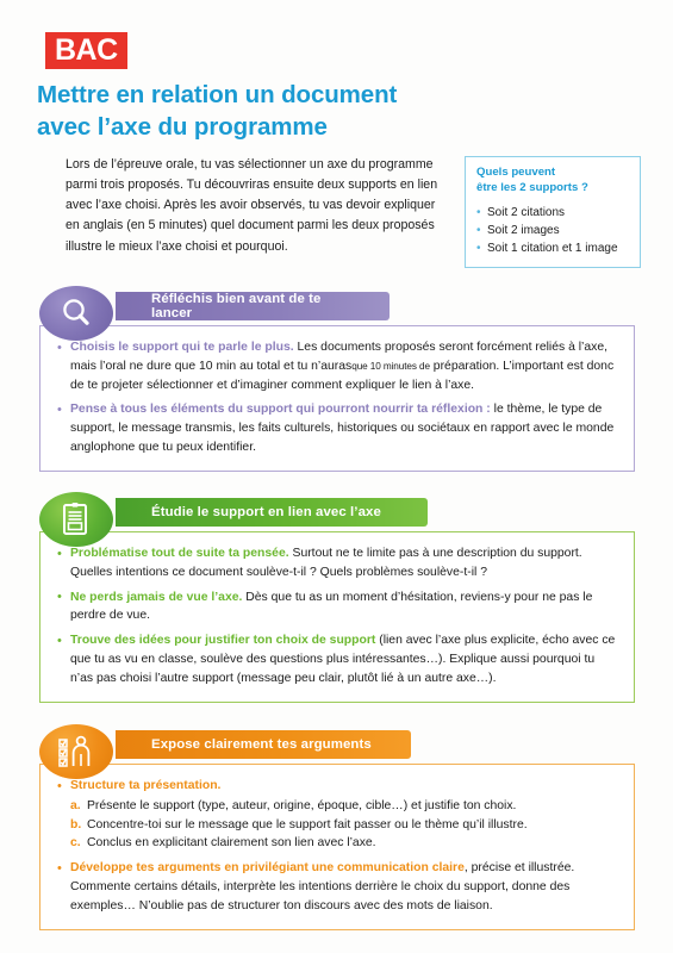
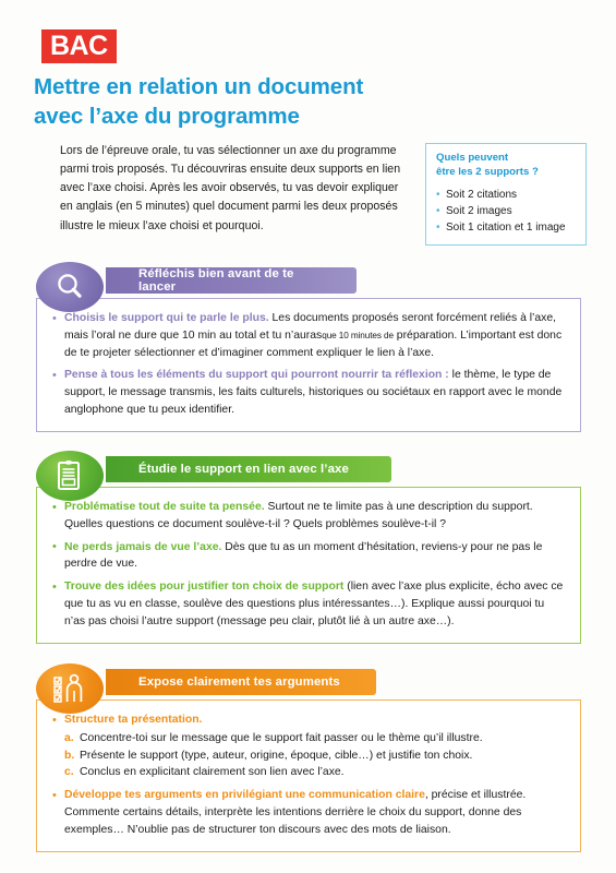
  BAC
  Mettre en relation un document
  avec l’axe du programme
  Lors de l’épreuve orale, tu vas sélectionner un axe du programme parmi trois proposés. Tu découvriras ensuite deux supports en lien avec l’axe choisi. Après les avoir observés, tu vas devoir expliquer en anglais (en 5 minutes) quel document parmi les deux proposés illustre le mieux l’axe choisi et pourquoi.
  Quels peuvent
  être les 2 supports ?
  Soit 2 citations
  Soit 2 images
  Soit 1 citation et 1 image
  Réfléchis bien avant de te lancer
  Choisis le support qui te parle le plus. Les documents proposés seront forcément reliés à l’axe, mais l’oral ne dure que 10 min au total et tu n’aurasque 10 minutes de préparation. L’important est donc de te projeter sélectionner et d’imaginer comment expliquer le lien à l’axe.
  Pense à tous les éléments du support qui pourront nourrir ta réflexion : le thème, le type de support, le message transmis, les faits culturels, historiques ou sociétaux en rapport avec le monde anglophone que tu peux identifier.
  Étudie le support en lien avec l’axe
- Problématise tout de suite ta pensée. Surtout ne te limite pas à une description du support. Quelles intentions ce document soulève-t-il ? Quels problèmes soulève-t-il ?
+ Problématise tout de suite ta pensée. Surtout ne te limite pas à une description du support. Quelles questions ce document soulève-t-il ? Quels problèmes soulève-t-il ?
  Ne perds jamais de vue l’axe. Dès que tu as un moment d’hésitation, reviens-y pour ne pas le perdre de vue.
  Trouve des idées pour justifier ton choix de support (lien avec l’axe plus explicite, écho avec ce que tu as vu en classe, soulève des questions plus intéressantes…). Explique aussi pourquoi tu n’as pas choisi l’autre support (message peu clair, plutôt lié à un autre axe…).
  Expose clairement tes arguments
  Structure ta présentation.
  a.
- Présente le support (type, auteur, origine, époque, cible…) et justifie ton choix.
+ Concentre-toi sur le message que le support fait passer ou le thème qu’il illustre.
  b.
- Concentre-toi sur le message que le support fait passer ou le thème qu’il illustre.
+ Présente le support (type, auteur, origine, époque, cible…) et justifie ton choix.
  c.
  Conclus en explicitant clairement son lien avec l’axe.
  Développe tes arguments en privilégiant une communication claire, précise et illustrée. Commente certains détails, interprète les intentions derrière le choix du support, donne des exemples… N’oublie pas de structurer ton discours avec des mots de liaison.
